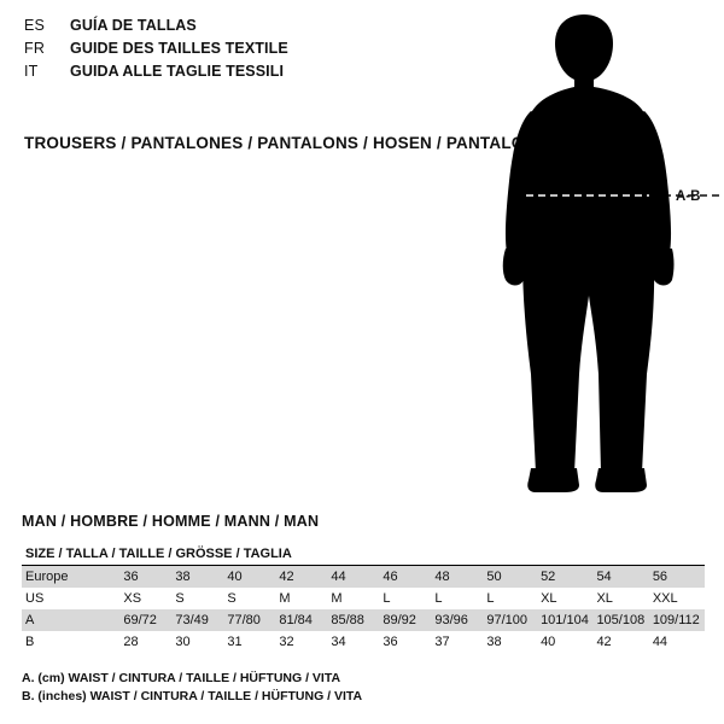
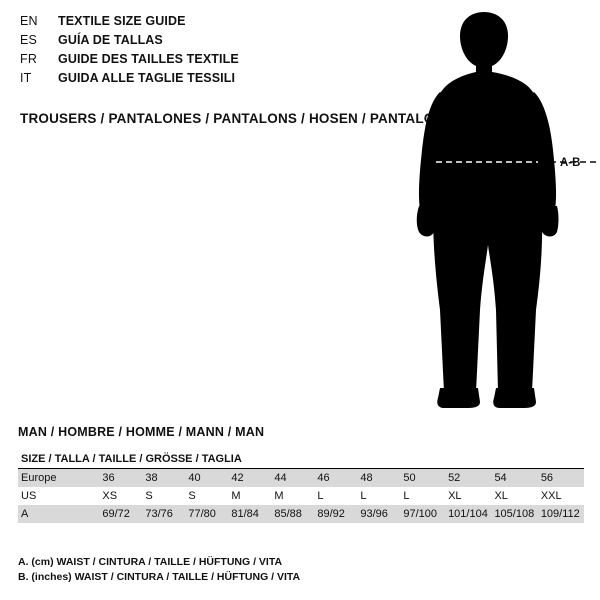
+ EN
+ TEXTILE SIZE GUIDE
  ES
  GUÍA DE TALLAS
  FR
  GUIDE DES TAILLES TEXTILE
  IT
  GUIDA ALLE TAGLIE TESSILI
  TROUSERS / PANTALONES / PANTALONS / HOSEN / PANTAL
  A-B
  MAN / HOMBRE / HOMME / MANN / MAN
  SIZE / TALLA / TAILLE / GRÖSSE / TAGLIA
  Europe	36	38	40	42	44	46	48	50	52	54	56
  US	XS	S	S	M	M	L	L	L	XL	XL	XXL
- A	69/72	73/49	77/80	81/84	85/88	89/92	93/96	97/100	101/104	105/108	109/112
+ A	69/72	73/76	77/80	81/84	85/88	89/92	93/96	97/100	101/104	105/108	109/112
- B	28	30	31	32	34	36	37	38	40	42	44
  A. (cm) WAIST / CINTURA / TAILLE / HÜFTUNG / VITA
  B. (inches) WAIST / CINTURA / TAILLE / HÜFTUNG / VITA
